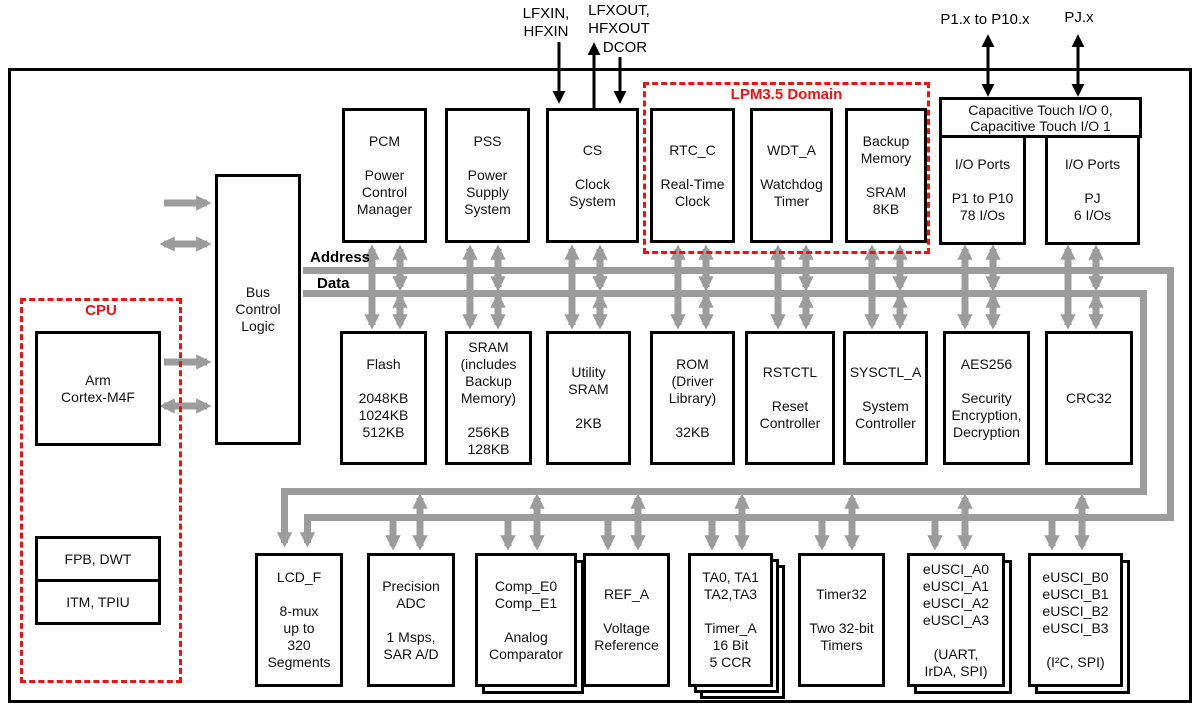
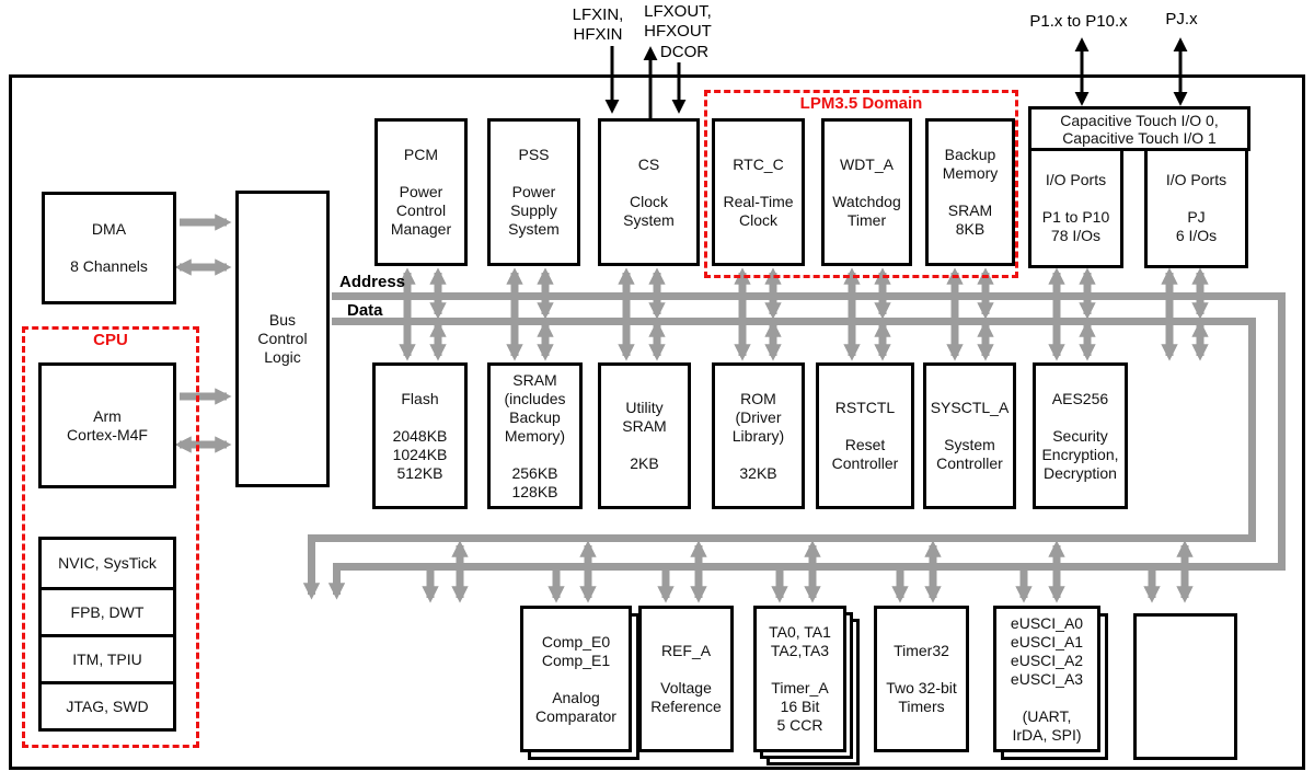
  LFXIN,
  HFXIN
  LFXOUT,
  HFXOUT
  DCOR
  P1.x to P10.x
  PJ.x
  Address
  Data
  CPU
  LPM3.5 Domain
+ DMA
+ 8 Channels
  Bus
  Control
  Logic
  Arm
  Cortex-M4F
+ NVIC, SysTick
  FPB, DWT
  ITM, TPIU
+ JTAG, SWD
  PCM
  Power
  Control
  Manager
  PSS
  Power
  Supply
  System
  CS
  Clock
  System
  RTC_C
  Real-Time
  Clock
  WDT_A
  Watchdog
  Timer
  Backup
  Memory
  SRAM
  8KB
  Capacitive Touch I/O 0,
  Capacitive Touch I/O 1
  I/O Ports
  P1 to P10
  78 I/Os
  I/O Ports
  PJ
  6 I/Os
  Flash
  2048KB
  1024KB
  512KB
  SRAM
  (includes
  Backup
  Memory)
  256KB
  128KB
  Utility
  SRAM
  2KB
  ROM
  (Driver
  Library)
  32KB
  RSTCTL
  Reset
  Controller
  SYSCTL_A
  System
  Controller
  AES256
  Security
  Encryption,
  Decryption
- CRC32
- LCD_F
- 8-mux
- up to
- 320
- Segments
- Precision
- ADC
- 1 Msps,
- SAR A/D
  Comp_E0
  Comp_E1
  Analog
  Comparator
  REF_A
  Voltage
  Reference
  TA0, TA1
  TA2,TA3
  Timer_A
  16 Bit
  5 CCR
  Timer32
  Two 32-bit
  Timers
  eUSCI_A0
  eUSCI_A1
  eUSCI_A2
  eUSCI_A3
  (UART,
  IrDA, SPI)
- eUSCI_B0
- eUSCI_B1
- eUSCI_B2
- eUSCI_B3
- (I²C, SPI)
